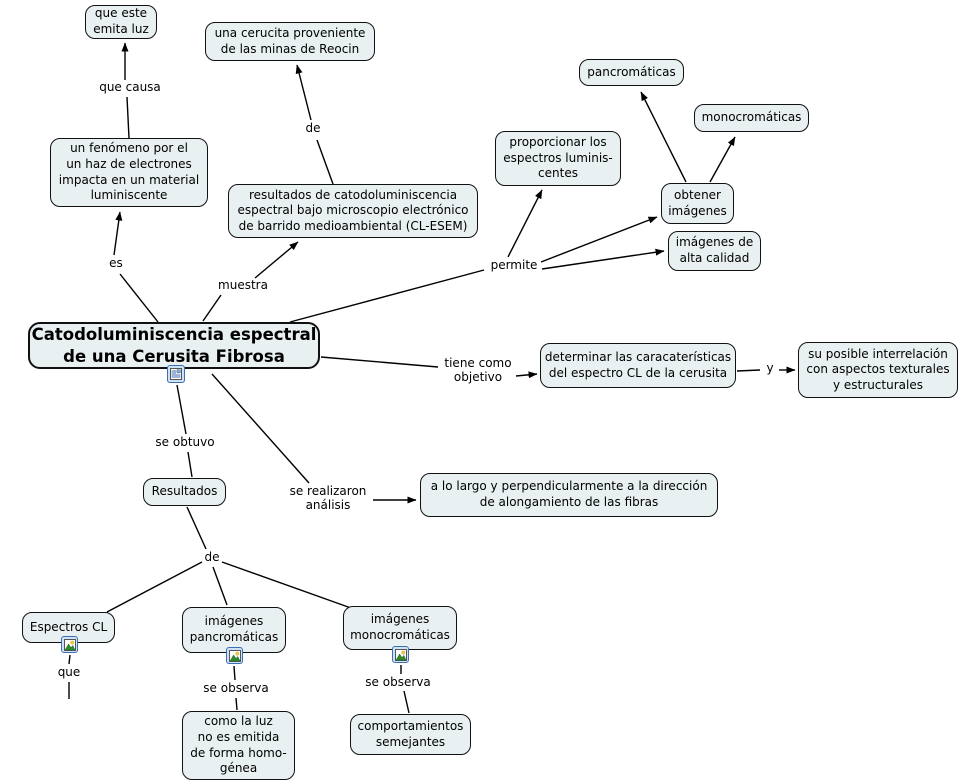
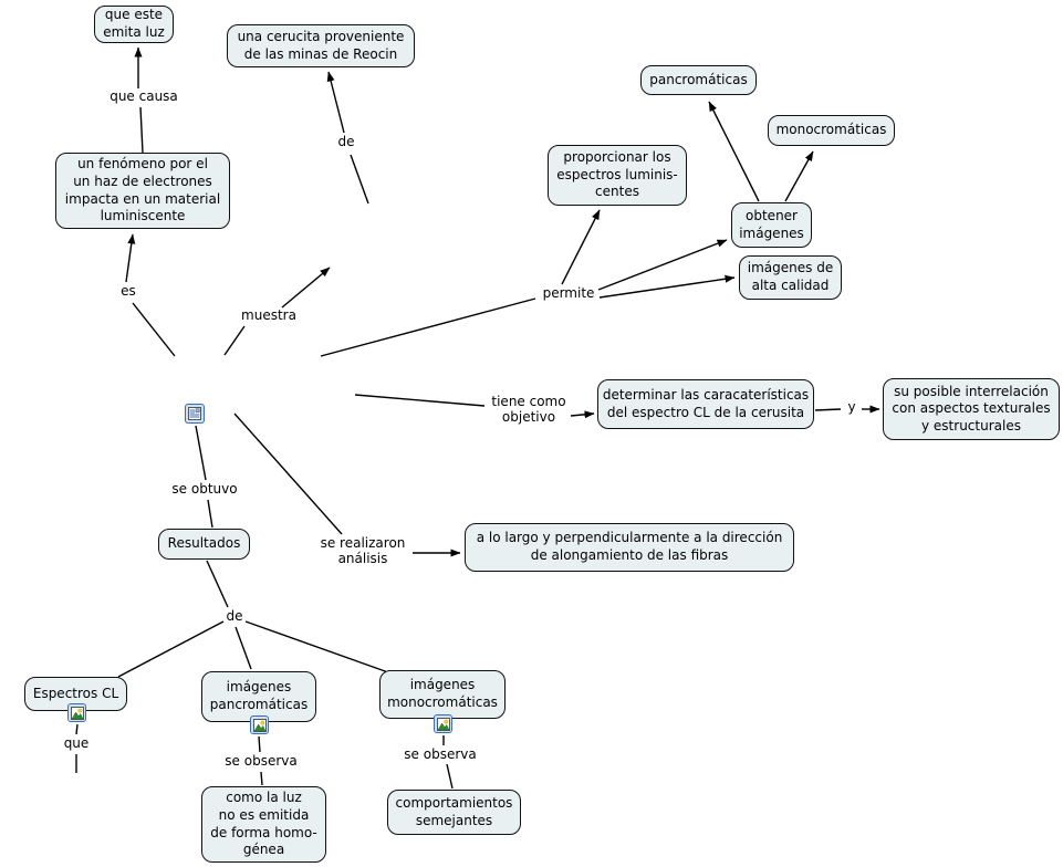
  que este
  emita luz
  una cerucita proveniente
  de las minas de Reocin
  pancromáticas
  monocromáticas
  proporcionar los
  espectros luminis-
  centes
  obtener
  imágenes
  imágenes de
  alta calidad
  un fenómeno por el
  un haz de electrones
  impacta en un material
  luminiscente
- resultados de catodoluminiscencia
- espectral bajo microscopio electrónico
- de barrido medioambiental (CL-ESEM)
- Catodoluminiscencia espectral
- de una Cerusita Fibrosa
  determinar las caracaterísticas
  del espectro CL de la cerusita
  su posible interrelación
  con aspectos texturales
  y estructurales
  a lo largo y perpendicularmente a la dirección
  de alongamiento de las fibras
  Resultados
  Espectros CL
  imágenes
  pancromáticas
  imágenes
  monocromáticas
  como la luz
  no es emitida
  de forma homo-
  génea
  comportamientos
  semejantes
  que causa
  de
  es
  muestra
  permite
  tiene como
  objetivo
  y
  se obtuvo
  se realizaron
  análisis
  de
  que
  se observa
  se observa
